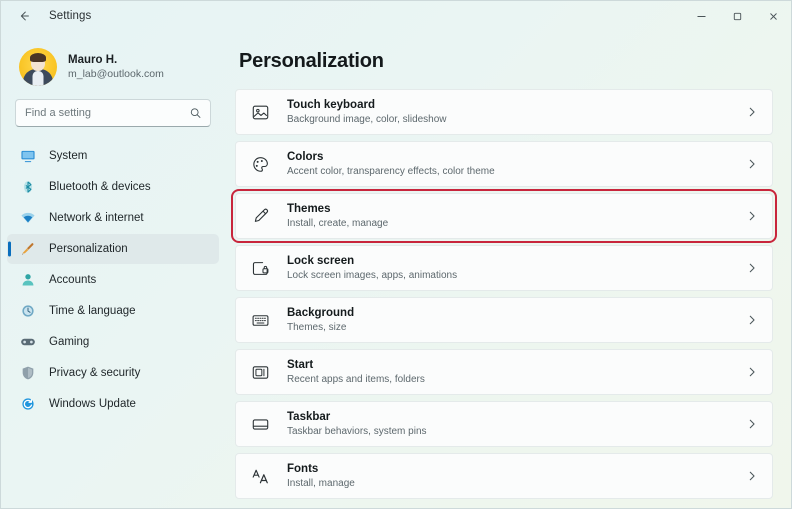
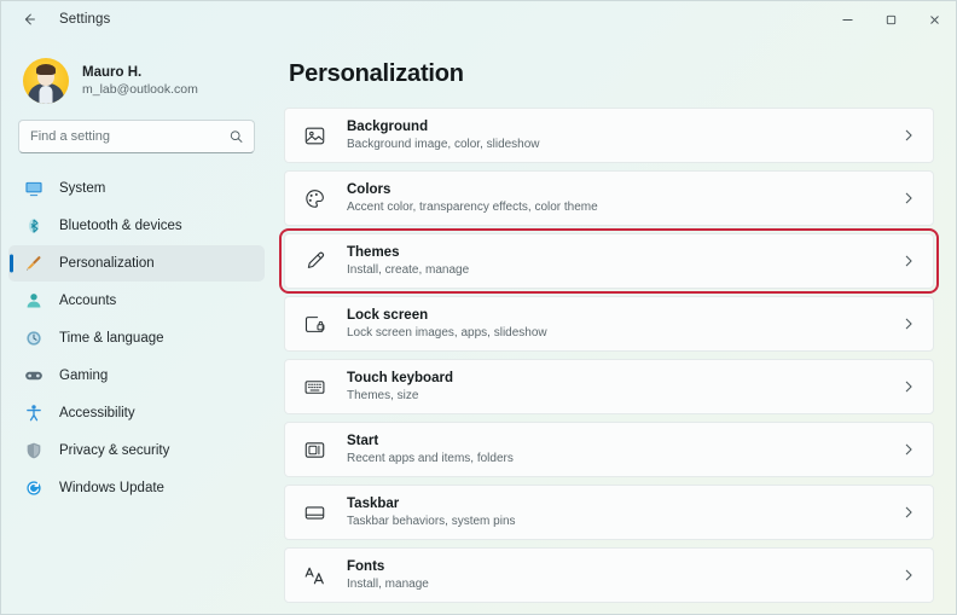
  Settings
  Mauro H.
  m_lab@outlook.com
  Find a setting
  System
  Bluetooth & devices
- Network & internet
  Personalization
  Accounts
  Time & language
  Gaming
+ Accessibility
  Privacy & security
  Windows Update
  Personalization
- Touch keyboard
+ Background
  Background image, color, slideshow
  Colors
  Accent color, transparency effects, color theme
  Themes
  Install, create, manage
  Lock screen
- Lock screen images, apps, animations
+ Lock screen images, apps, slideshow
- Background
+ Touch keyboard
  Themes, size
  Start
  Recent apps and items, folders
  Taskbar
  Taskbar behaviors, system pins
  Fonts
  Install, manage
